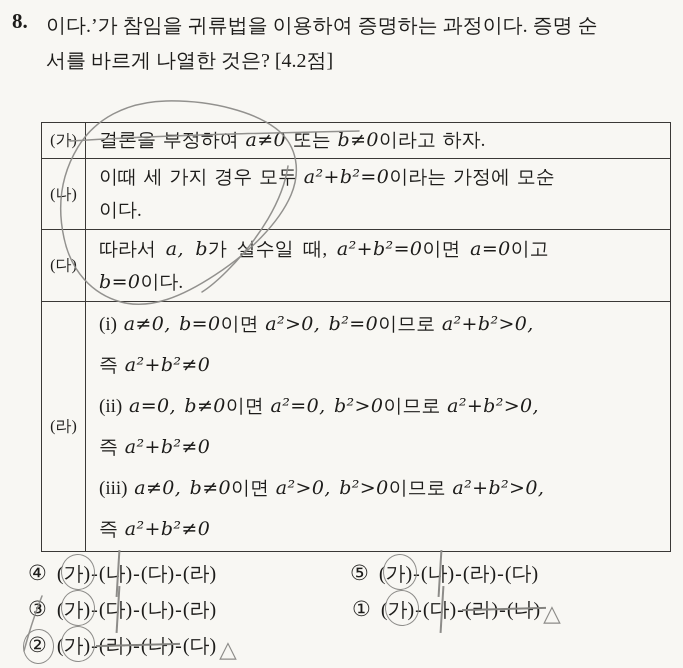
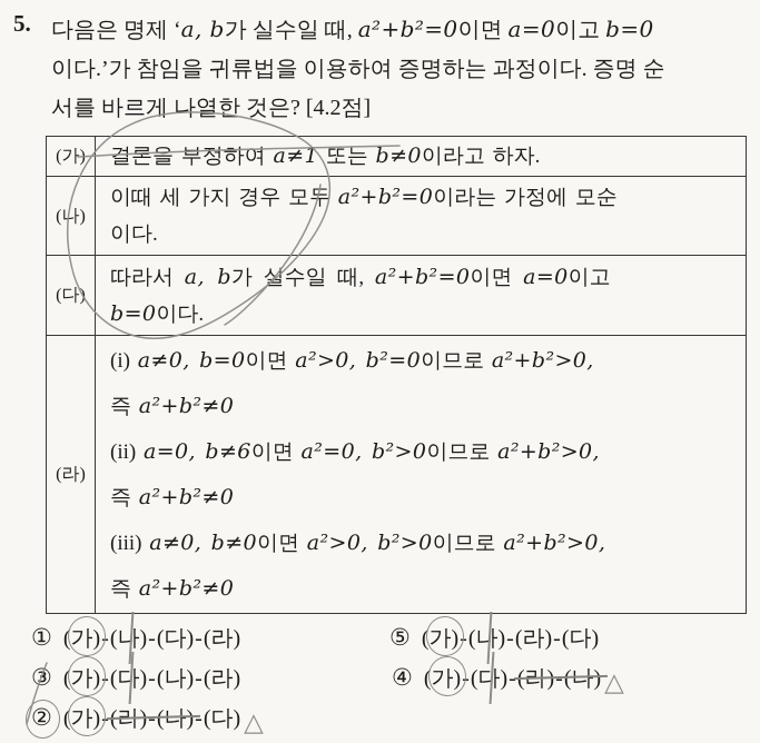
- 8.
+ 5.
+ 다음은 명제 ‘a, b가 실수일 때, a²+b²=0이면 a=0이고 b=0
  이다.’가 참임을 귀류법을 이용하여 증명하는 과정이다. 증명 순
  서를 바르게 나열한 것은? [4.2점]
- (가	결론을 부정하여 a≠0 또는 b≠0이라고 하자.
+ (가	결론을 부정하여 a≠1 또는 b≠0이라고 하자.
  (나)	이때 세 가지 경우 모두 a²+b²=0이라는 가정에 모순이다.
  (다	따라서 a, b가수일 때, a²+b²=0이면 a=0이고b=0이다.
- (라)	(i) a≠0, b=0이면 a²>0, b²=0이므로 a²+b²>0,즉 a²+b²≠0(ii) a=0, b≠0이면 a²=0, b²>0이므로 a²+b²>0,즉 a²+b²≠0(iii) a≠0, b≠0이면 a²>0, b²>0이므로 a²+b²>0,즉 a²+b²≠0
+ (라)	(i) a≠0, b=0이면 a²>0, b²=0이므로 a²+b²>0,즉 a²+b²≠0(ii) a=0, b≠6이면 a²=0, b²>0이므로 a²+b²>0,즉 a²+b²≠0(iii) a≠0, b≠0이면 a²>0, b²>0이므로 a²+b²>0,즉 a²+b²≠0
- ④ (가)-(나)-(다)-(라)
+ ① (가)-(나)-(다)-(라)
  ⑤ (가)-(나)-(라)-(다)
  (가)-(다)-(나)-(라)
- ① (가)-(다)-(라)-(나) △
+ ④ (가)-(다)-(라)-(나) △
  ② (가)-(라)-(나)-(다) △
